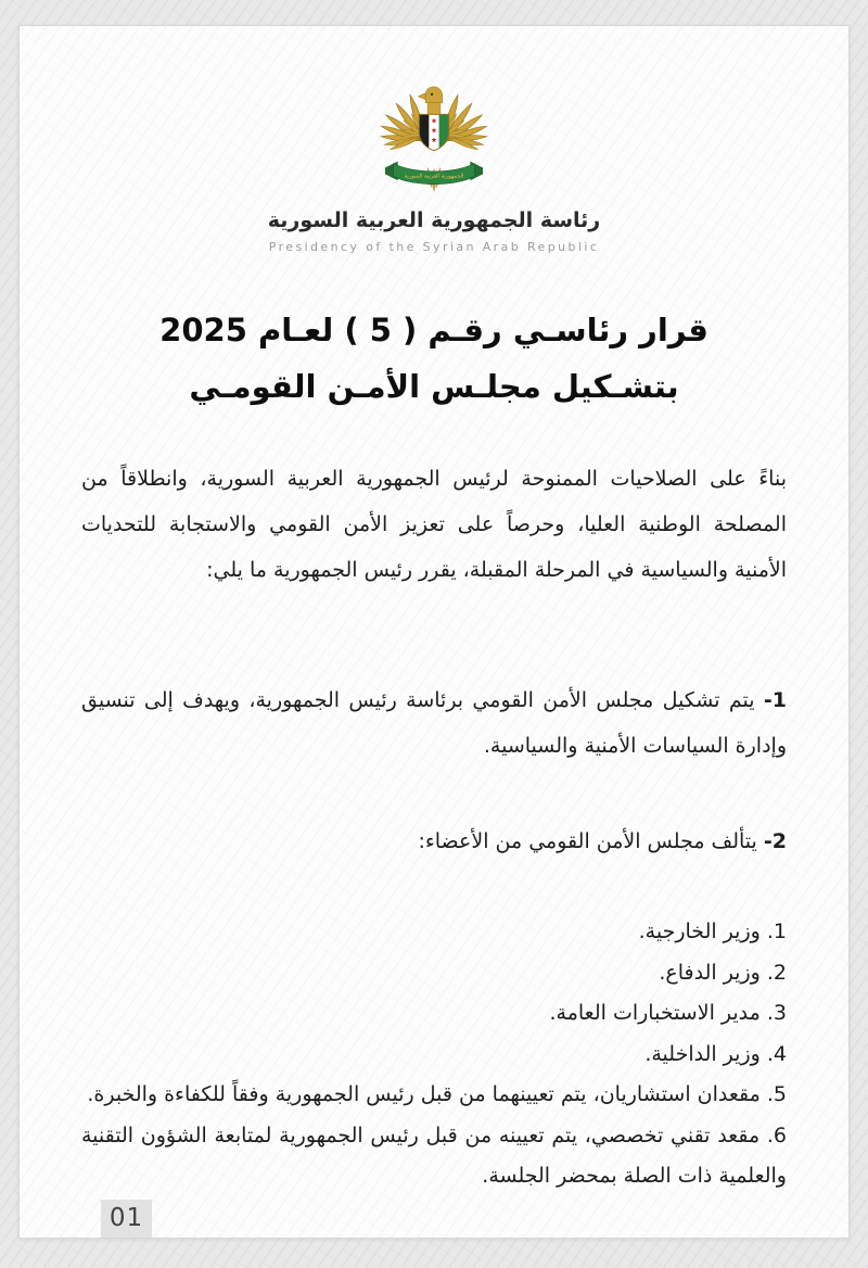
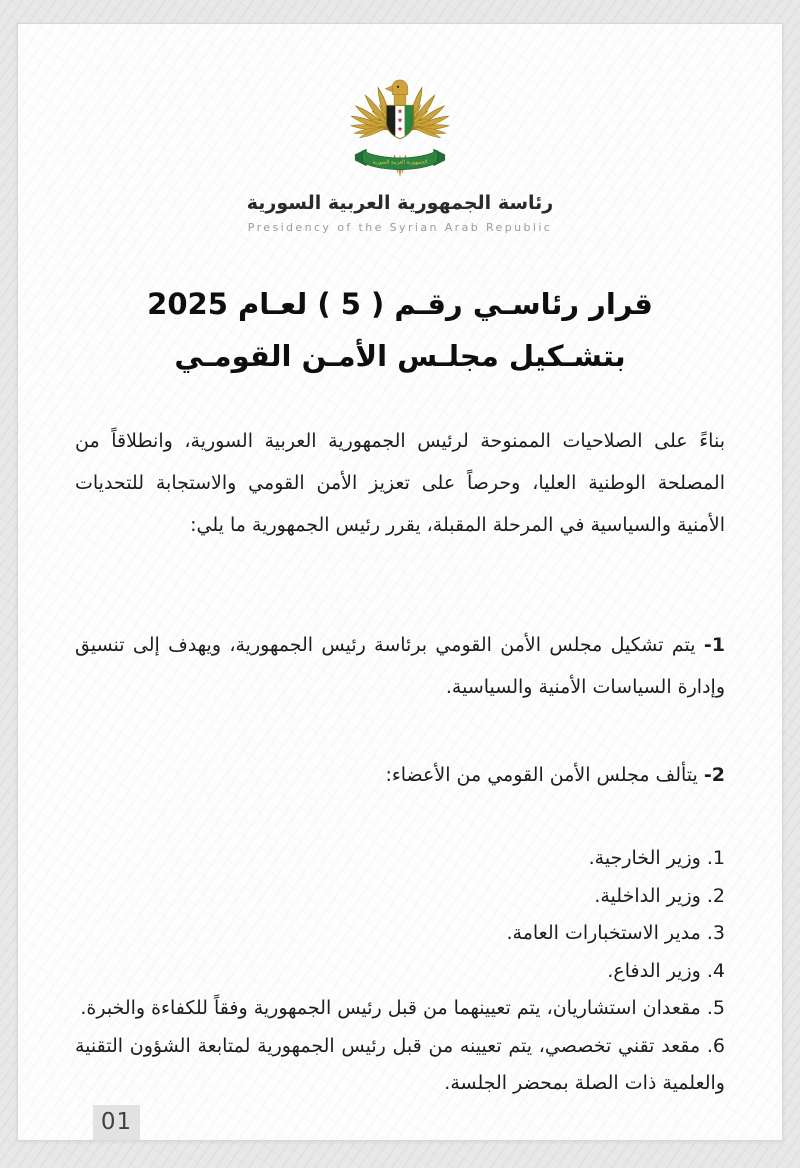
  رئاسة الجمهورية العربية السورية
  Presidency of the Syrian Arab Republic
  قرار رئاسـي رقـم ( 5 ) لعـام 2025
  بتشـكيل مجلـس الأمـن القومـي
  بناءً على الصلاحيات الممنوحة لرئيس الجمهورية العربية السورية، وانطلاقاً من المصلحة الوطنية العليا، وحرصاً على تعزيز الأمن القومي والاستجابة للتحديات الأمنية والسياسية في المرحلة المقبلة، يقرر رئيس الجمهورية ما يلي:
  1- يتم تشكيل مجلس الأمن القومي برئاسة رئيس الجمهورية، ويهدف إلى تنسيق وإدارة السياسات الأمنية والسياسية.
  2- يتألف مجلس الأمن القومي من الأعضاء:
  1. وزير الخارجية.
- 2. وزير الدفاع.
+ 2. وزير الداخلية.
  3. مدير الاستخبارات العامة.
- 4. وزير الداخلية.
+ 4. وزير الدفاع.
  5. مقعدان استشاريان، يتم تعيينهما من قبل رئيس الجمهورية وفقاً للكفاءة والخبرة.
  6. مقعد تقني تخصصي، يتم تعيينه من قبل رئيس الجمهورية لمتابعة الشؤون التقنية والعلمية ذات الصلة بمحضر الجلسة.
  01
